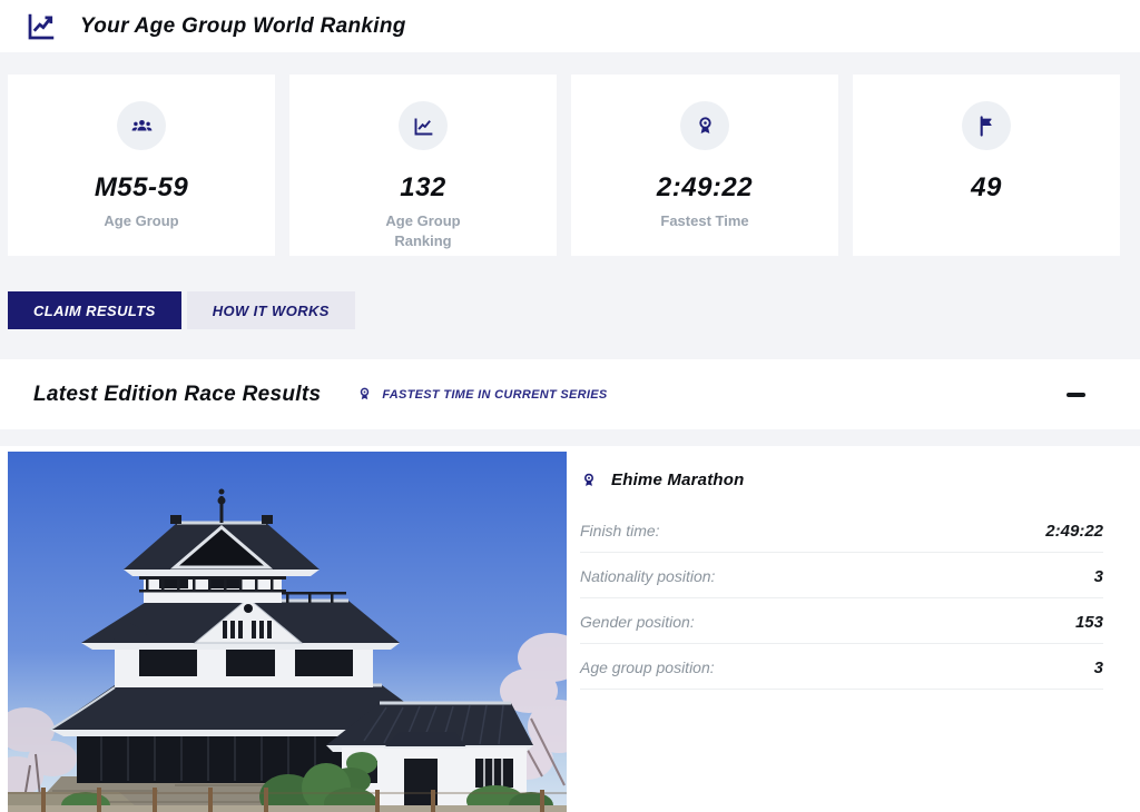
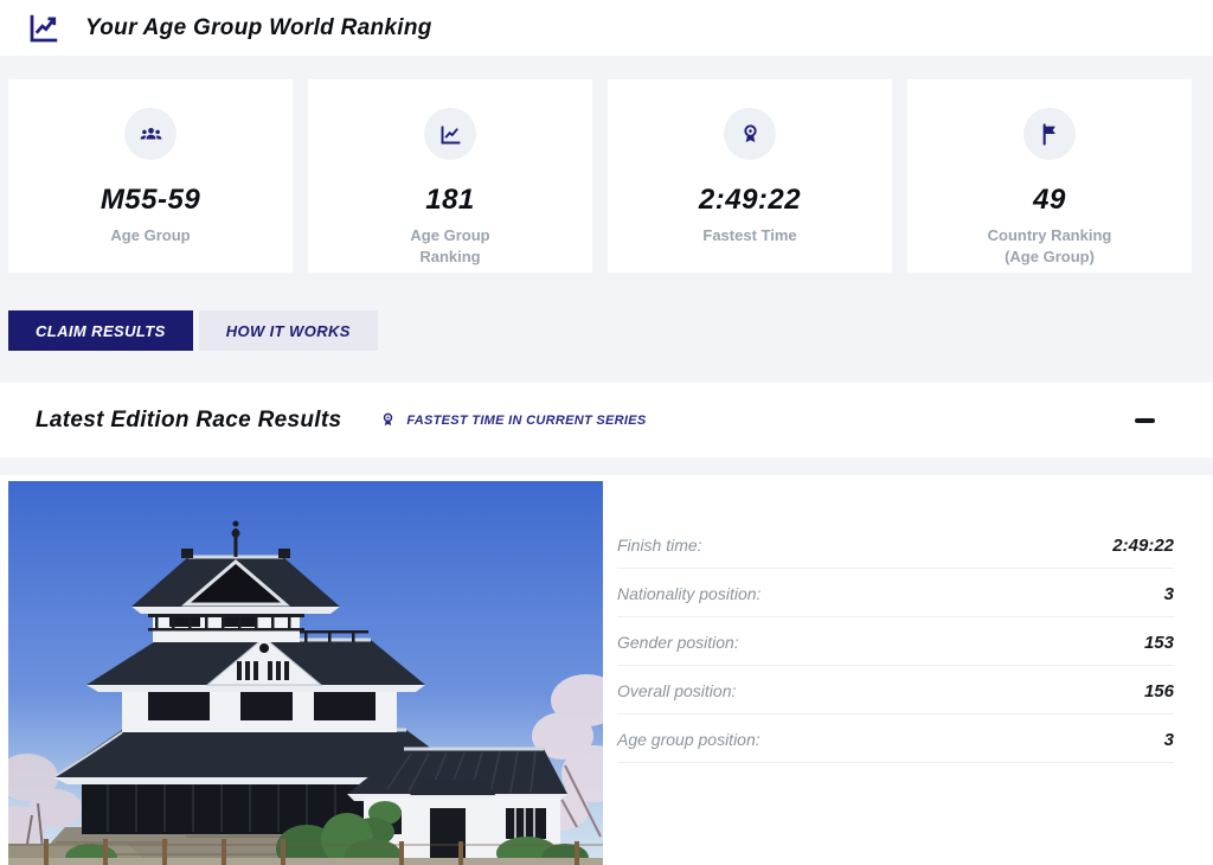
  Your Age Group World Ranking
  M55-59
  Age Group
- 132
+ 181
  Age Group
  Ranking
  2:49:22
  Fastest Time
  49
+ Country Ranking
+ (Age Group)
  CLAIM RESULTS
  HOW IT WORKS
  Latest Edition Race Results
  FASTEST TIME IN CURRENT SERIES
- Ehime Marathon
  Finish time:
  2:49:22
  Nationality position:
  3
  Gender position:
  153
+ Overall position:
+ 156
  Age group position:
  3
